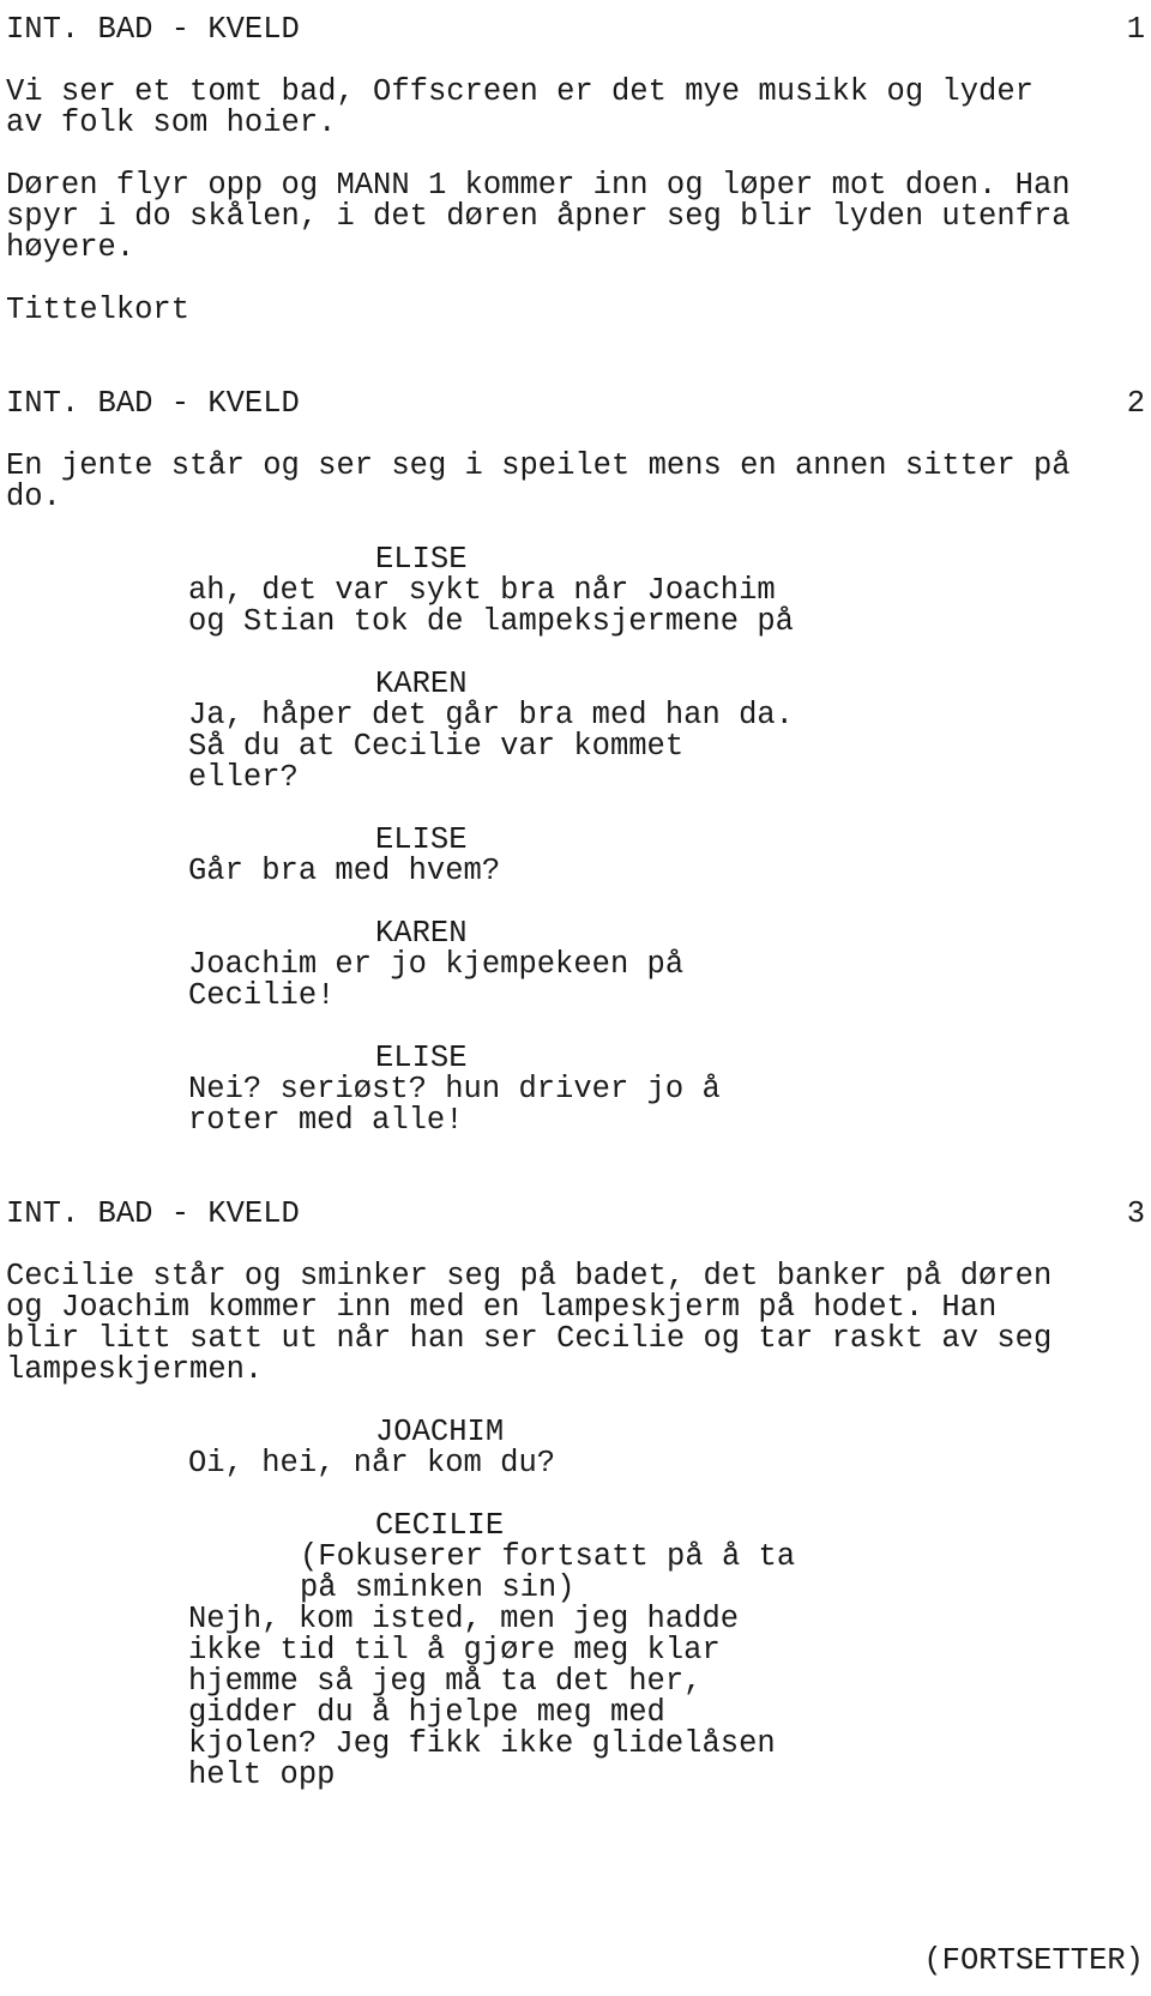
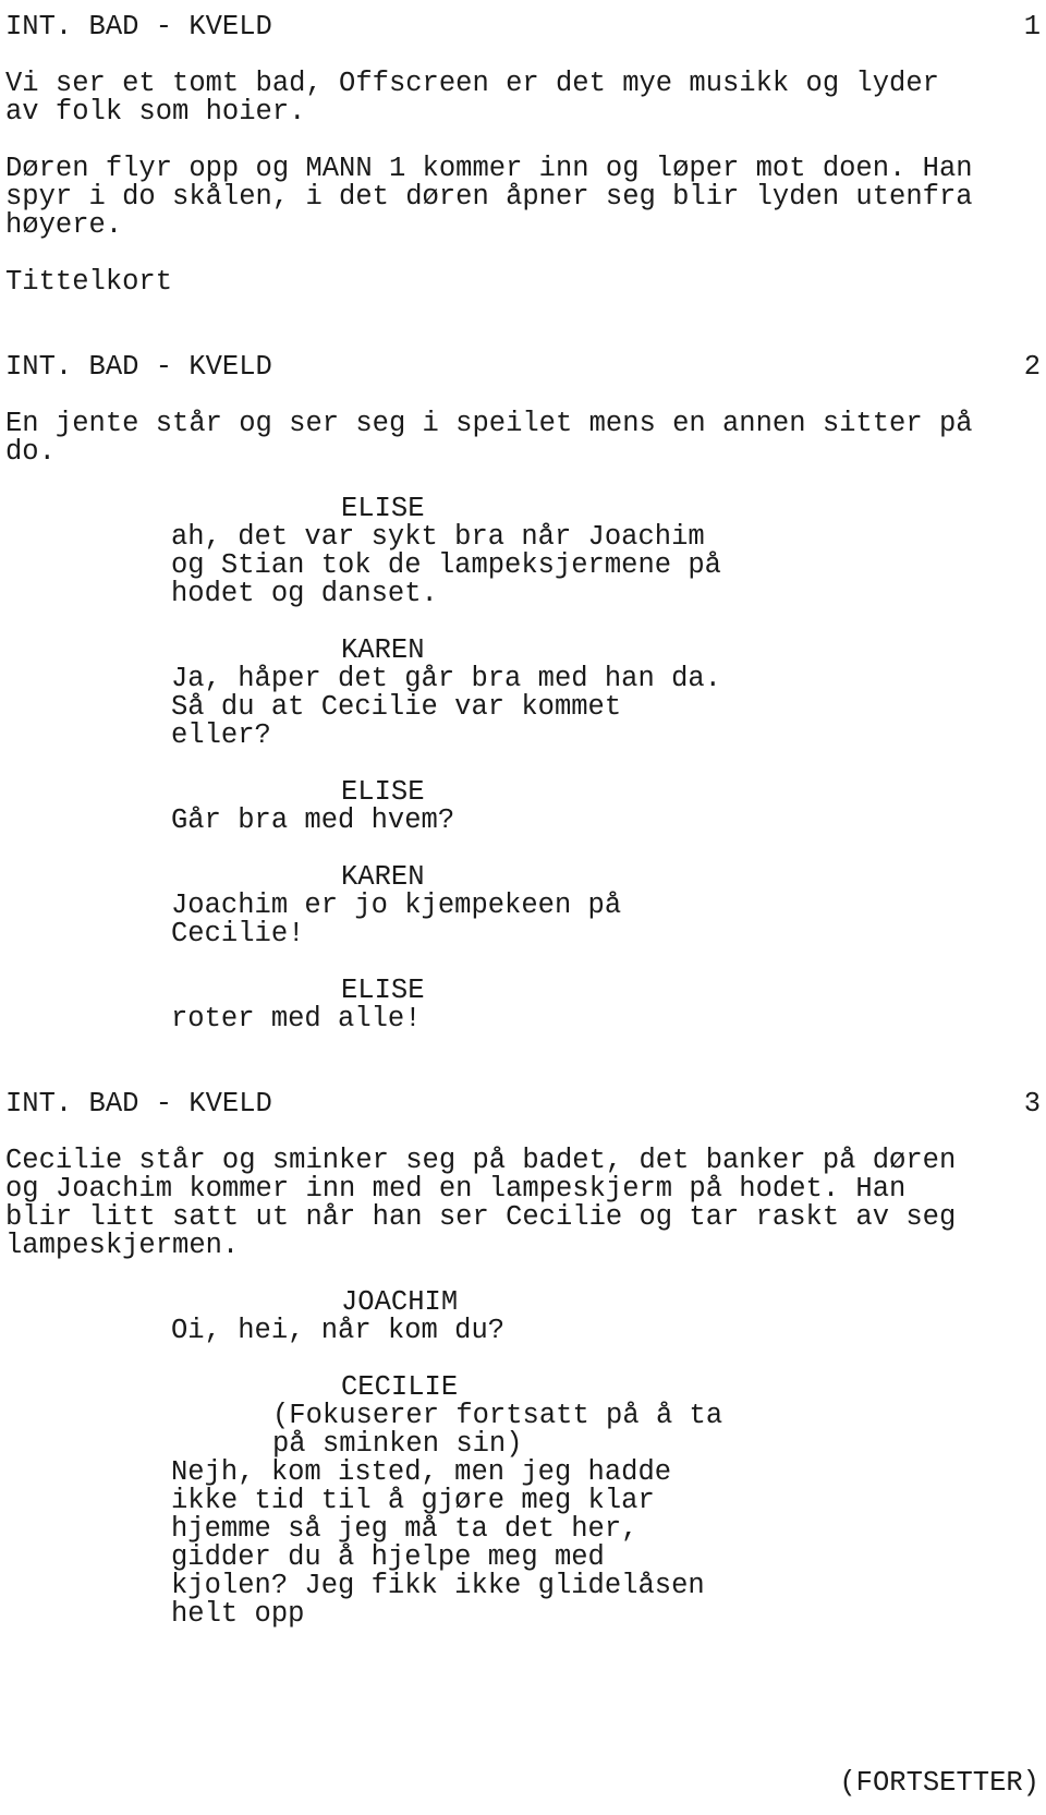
  INT. BAD - KVELD
  1
  Vi ser et tomt bad, Offscreen er det mye musikk og lyder
  av folk som hoier.
  Døren flyr opp og MANN 1 kommer inn og løper mot doen. Han
  spyr i do skålen, i det døren åpner seg blir lyden utenfra
  høyere.
  Tittelkort
  INT. BAD - KVELD
  2
  En jente står og ser seg i speilet mens en annen sitter på
  do.
  ELISE
  ah, det var sykt bra når Joachim
  og Stian tok de lampeksjermene på
+ hodet og danset.
  KAREN
  Ja, håper det går bra med han da.
  Så du at Cecilie var kommet
  eller?
  ELISE
  Går bra med hvem?
  KAREN
  Joachim er jo kjempekeen på
  Cecilie!
  ELISE
- Nei? seriøst? hun driver jo å
  roter med alle!
  INT. BAD - KVELD
  3
  Cecilie står og sminker seg på badet, det banker på døren
  og Joachim kommer inn med en lampeskjerm på hodet. Han
  blir litt satt ut når han ser Cecilie og tar raskt av seg
  lampeskjermen.
  JOACHIM
  Oi, hei, når kom du?
  CECILIE
  (Fokuserer fortsatt på å ta
  på sminken sin)
  Nejh, kom isted, men jeg hadde
  ikke tid til å gjøre meg klar
  hjemme så jeg må ta det her,
  gidder du å hjelpe meg med
  kjolen? Jeg fikk ikke glidelåsen
  helt opp
  (FORTSETTER)
